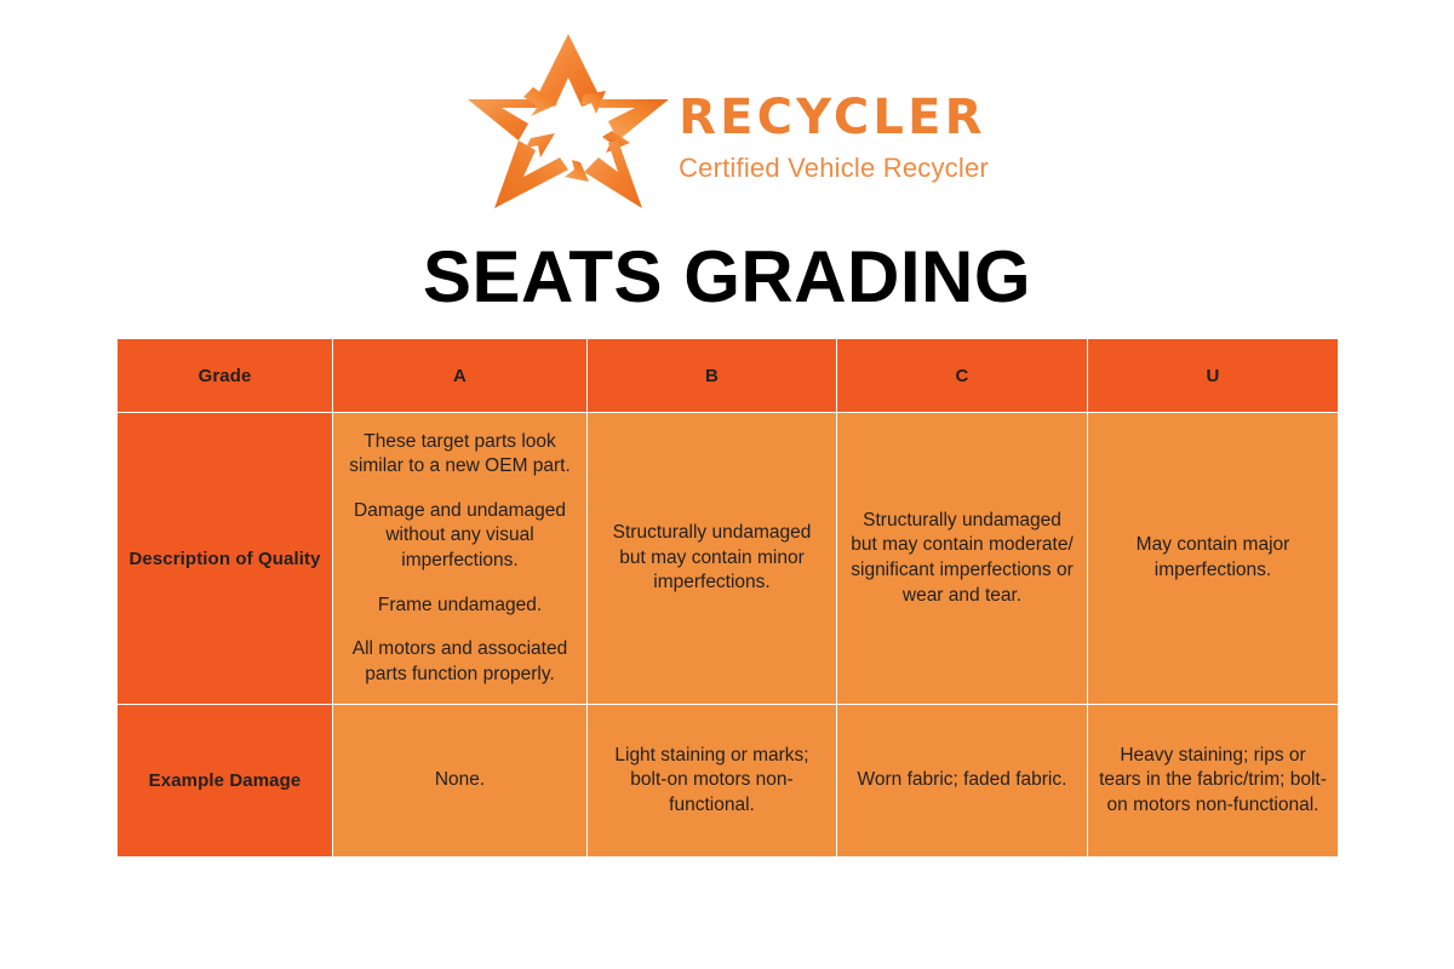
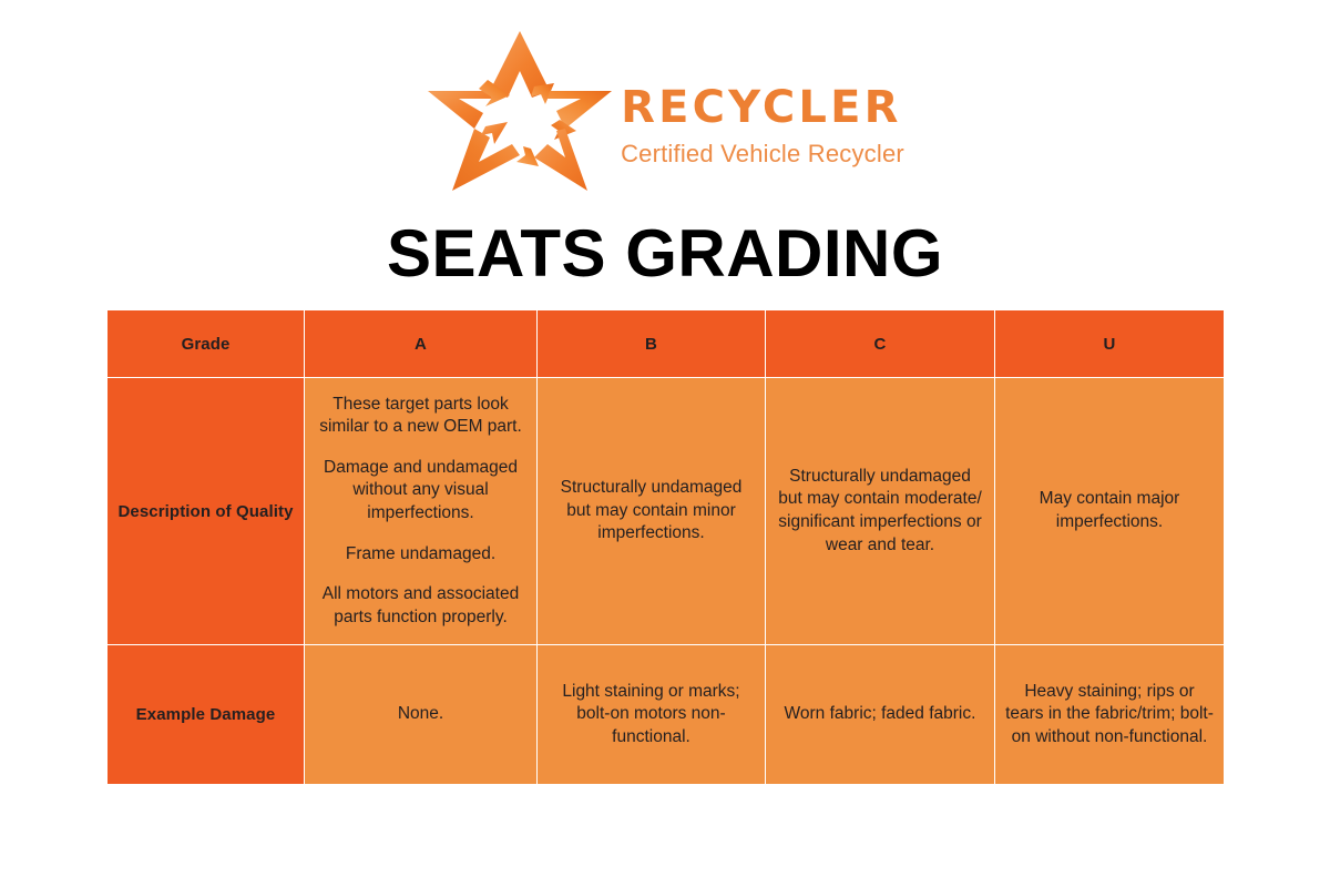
  RECYCLER
  Certified Vehicle Recycler
  SEATS GRADING
  Grade	A	B	C	U
  Description of Quality	These target parts look similar to a new OEM part. Damage and undamaged without any visual imperfections. Frame undamaged. All motors and associated parts function properly.	Structurally undamaged but may contain minor imperfections.	Structurally undamaged but may contain moderate/ significant imperfections or wear and tear.	May contain major imperfections.
- Example Damage	None.	Light staining or marks; bolt-on motors non-functional.	Worn fabric; faded fabric.	Heavy staining; rips or tears in the fabric/trim; bolt-on motors non-functional.
+ Example Damage	None.	Light staining or marks; bolt-on motors non-functional.	Worn fabric; faded fabric.	Heavy staining; rips or tears in the fabric/trim; bolt-on without non-functional.
